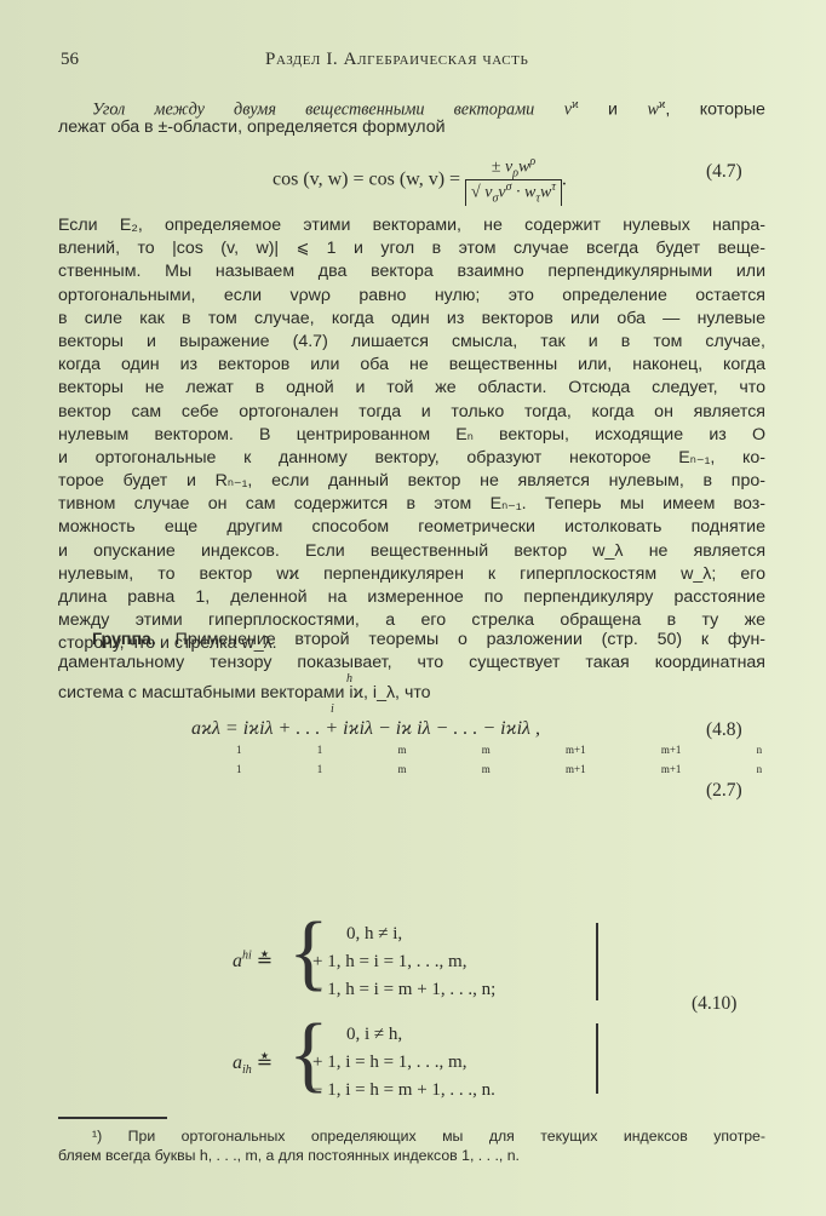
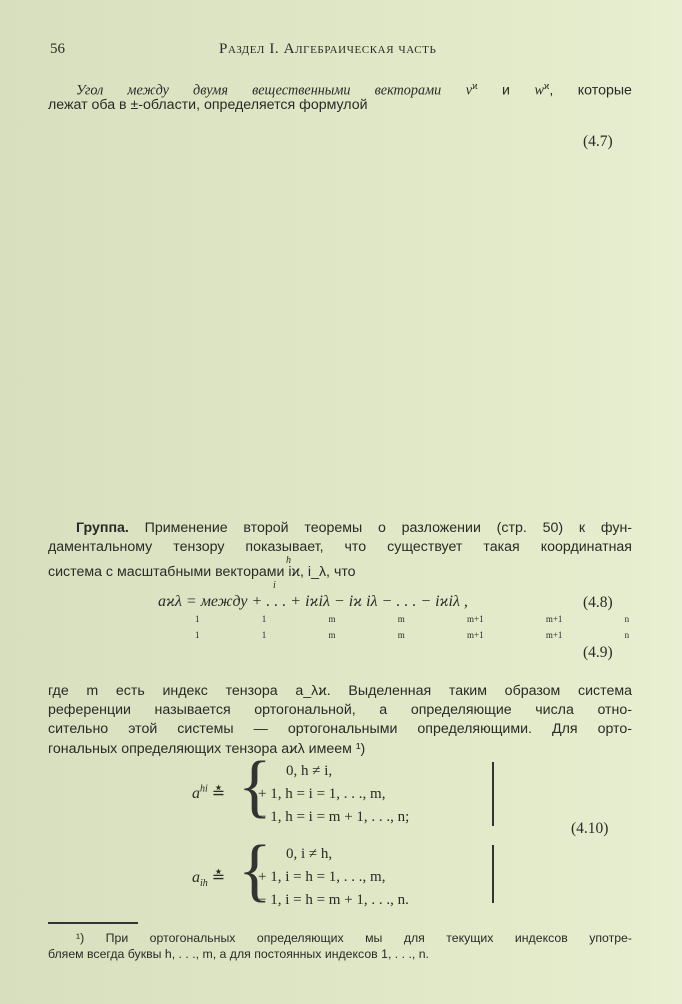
  56
  Раздел I. Алгебраическая часть
  Угол между двумя вещественными векторами vϰ и wϰ, которые
  лежат оба в ±-области, определяется формулой
- cos (v, w) = cos (w, v) =
- ± vρwρ
- √ vσvσ · wτwτ
- .
  (4.7)
- Если E₂, определяемое этими векторами, не содержит нулевых напра-
- влений, то |cos (v, w)| ⩽ 1 и угол в этом случае всегда будет веще-
- ственным. Мы называем два вектора взаимно перпендикулярными или
- ортогональными, если vρwρ равно нулю; это определение остается
- в силе как в том случае, когда один из векторов или оба — нулевые
- векторы и выражение (4.7) лишается смысла, так и в том случае,
- когда один из векторов или оба не вещественны или, наконец, когда
- векторы не лежат в одной и той же области. Отсюда следует, что
- вектор сам себе ортогонален тогда и только тогда, когда он является
- нулевым вектором. В центрированном Eₙ векторы, исходящие из O
- и ортогональные к данному вектору, образуют некоторое Eₙ₋₁, ко-
- торое будет и Rₙ₋₁, если данный вектор не является нулевым, в про-
- тивном случае он сам содержится в этом Eₙ₋₁. Теперь мы имеем воз-
- можность еще другим способом геометрически истолковать поднятие
- и опускание индексов. Если вещественный вектор w_λ не является
- нулевым, то вектор wϰ перпендикулярен к гиперплоскостям w_λ; его
- длина равна 1, деленной на измеренное по перпендикуляру расстояние
- между этими гиперплоскостями, а его стрелка обращена в ту же
- сторону, что и стрелка w_λ.
  Группа. Применение второй теоремы о разложении (стр. 50) к фун-
  даментальному тензору показывает, что существует такая координатная
  h
  система с масштабными векторами iϰ, i_λ, что
  i
- aϰλ = iϰiλ + . . . + iϰiλ − iϰ iλ − . . . − iϰiλ ,
+ aϰλ = между + . . . + iϰiλ − iϰ iλ − . . . − iϰiλ ,
  1 1 m m m+1 m+1 n
  (4.8)
  1 1 m m m+1 m+1 n
- (2.7)
+ (4.9)
+ где m есть индекс тензора a_λϰ. Выделенная таким образом система
+ референции называется ортогональной, а определяющие числа отно-
+ сительно этой системы — ортогональными определяющими. Для орто-
+ гональных определяющих тензора aϰλ имеем ¹)
  ahi ≛
  {
  0, h ≠ i,
  + 1, h = i = 1, . . ., m,
  − 1, h = i = m + 1, . . ., n;
  aih ≛
  {
  0, i ≠ h,
  + 1, i = h = 1, . . ., m,
  − 1, i = h = m + 1, . . ., n.
  (4.10)
  ¹) При ортогональных определяющих мы для текущих индексов употре-
  бляем всегда буквы h, . . ., m, а для постоянных индексов 1, . . ., n.
